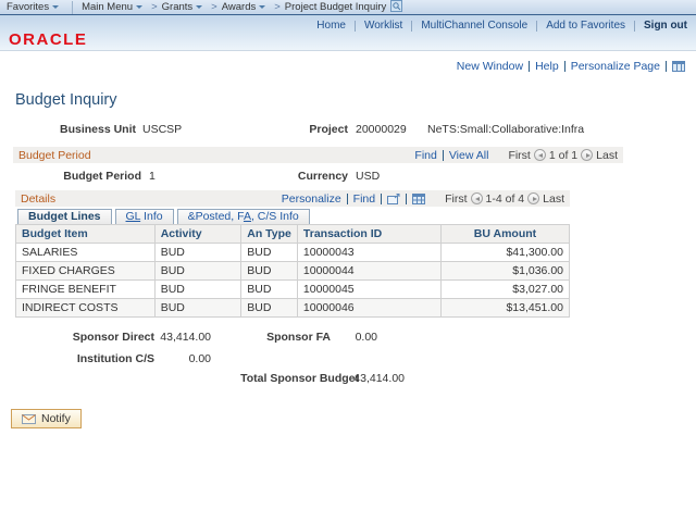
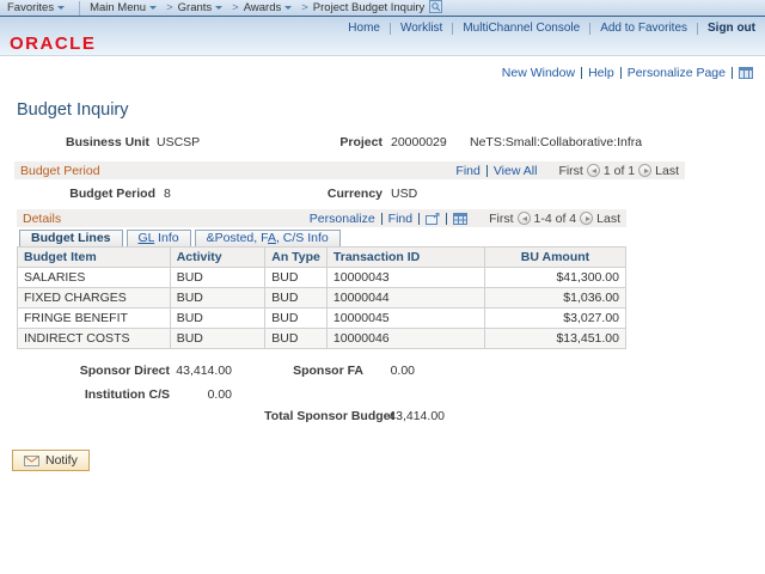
  Favorites
  Main Menu
  >
  Grants
  >
  Awards
  >
  Project Budget Inquiry
  Home
  Worklist
  MultiChannel Console
  Add to Favorites
  Sign out
  ORACLE
  New Window
  Help
  Personalize Page
  Budget Inquiry
  Business Unit
  USCSP
  Project
  20000029
  NeTS:Small:Collaborative:Infra
  Budget Period
  Find
  View All
  First
  1 of 1
  Last
  Budget Period
- 1
+ 8
  Currency
  USD
  Details
  Personalize
  Find
  First
  1-4 of 4
  Last
  Budget Lines
  GL Info
  &Posted, FA, C/S Info
  Budget Item	Activity	An Type	Transaction ID	BU Amount
  SALARIES	BUD	BUD	10000043	$41,300.00
  FIXED CHARGES	BUD	BUD	10000044	$1,036.00
  FRINGE BENEFIT	BUD	BUD	10000045	$3,027.00
  INDIRECT COSTS	BUD	BUD	10000046	$13,451.00
  Sponsor Direct
  43,414.00
  Sponsor FA
  0.00
  Institution C/S
  0.00
  Total Sponsor Budget
  43,414.00
  Notify
